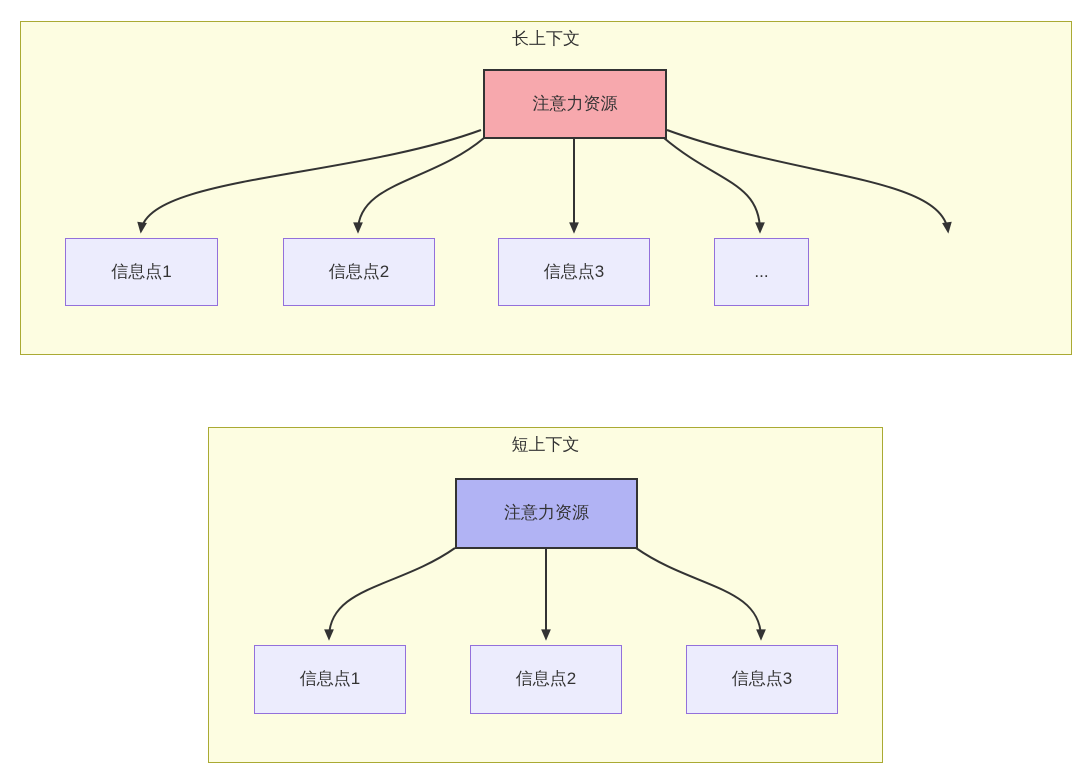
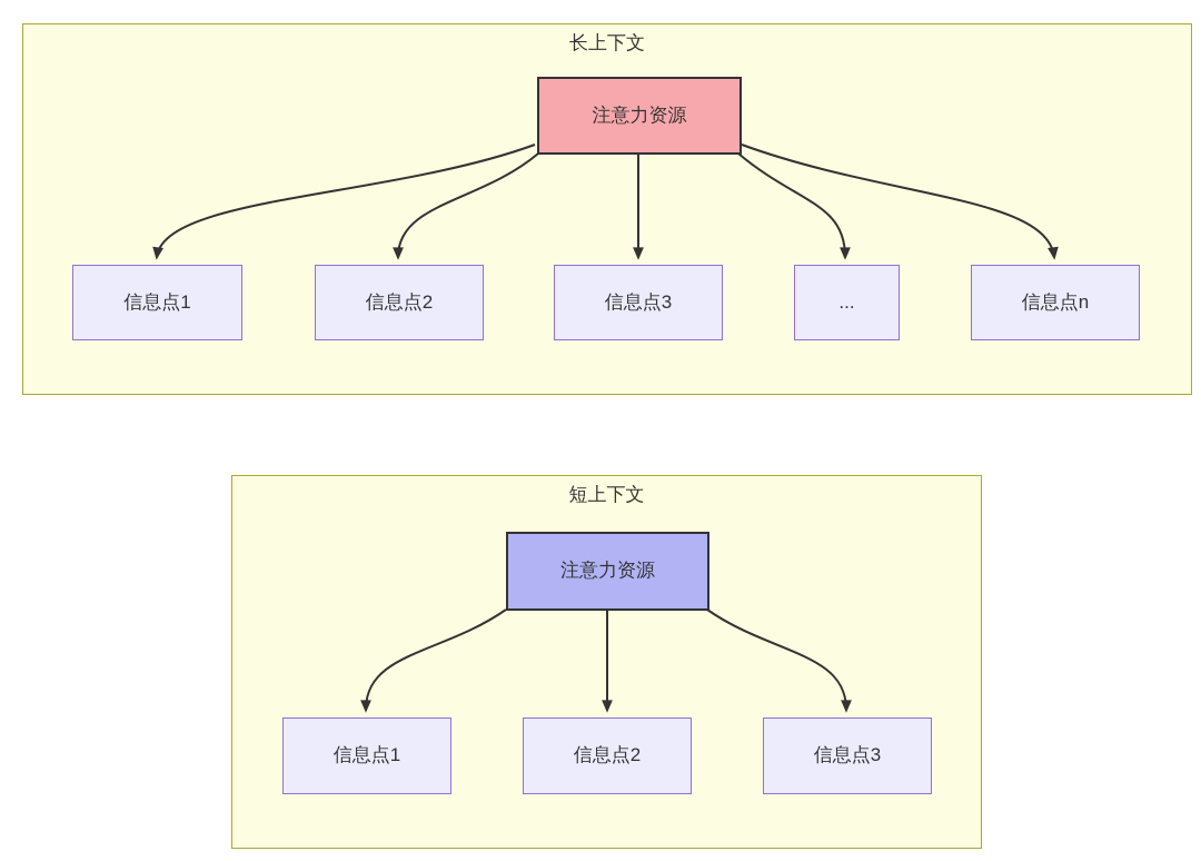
  长上下文
  注意力资源
  信息点1
  信息点2
  信息点3
  ...
+ 信息点n
  短上下文
  注意力资源
  信息点1
  信息点2
  信息点3
